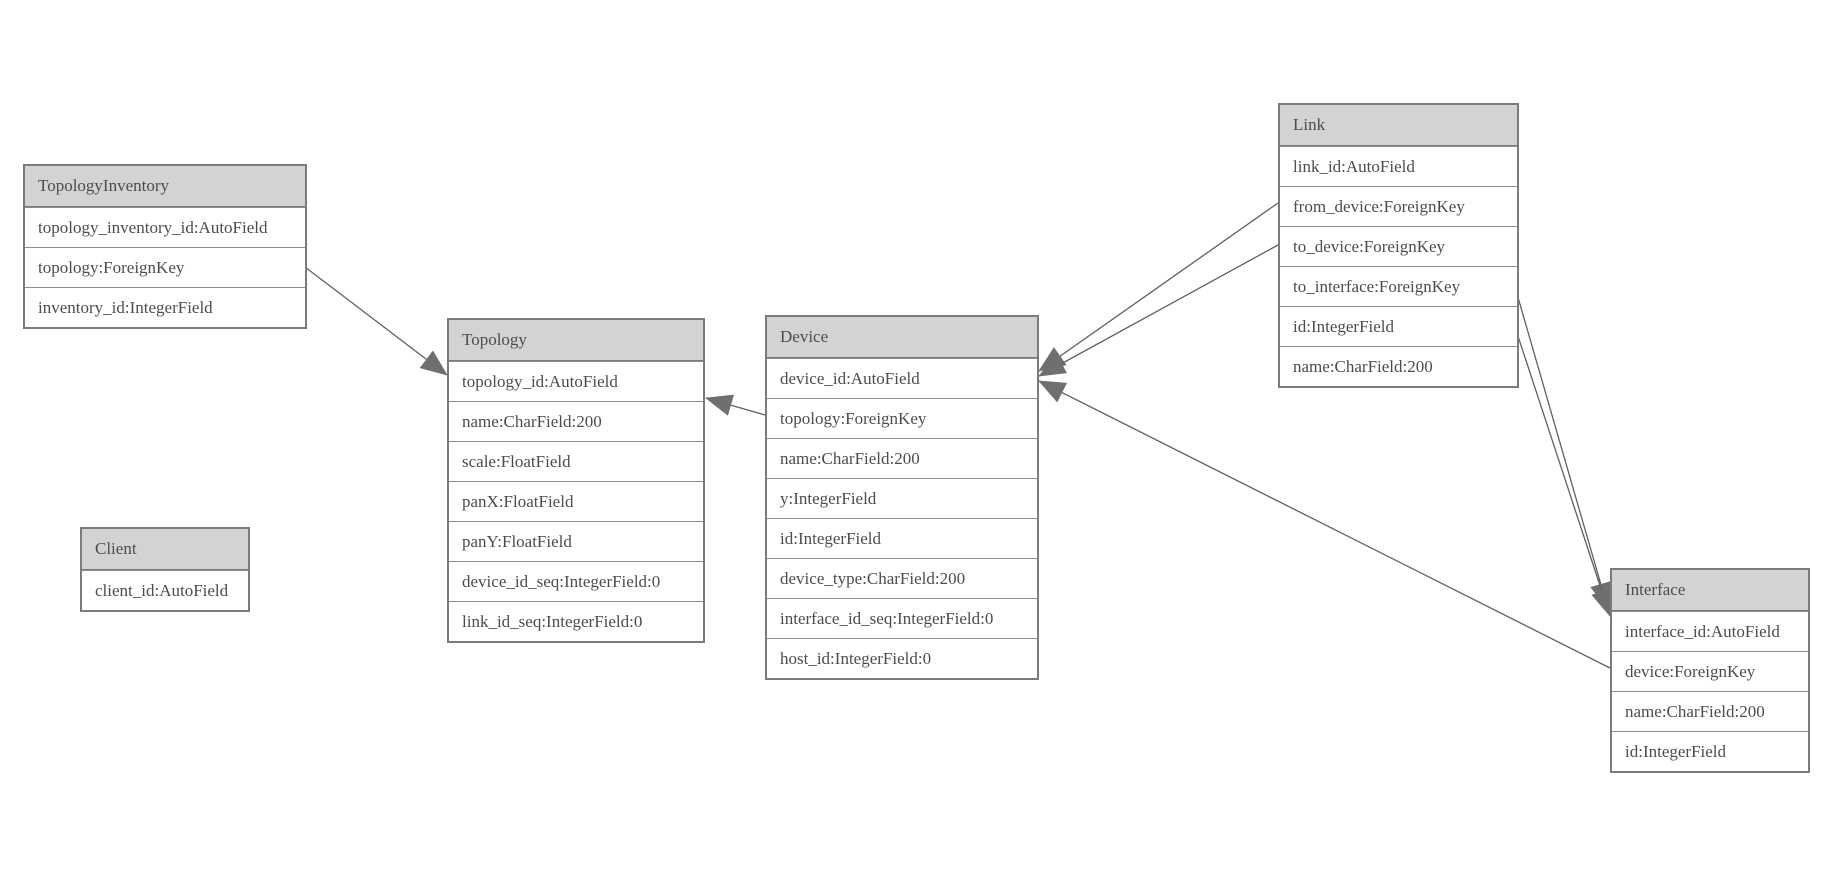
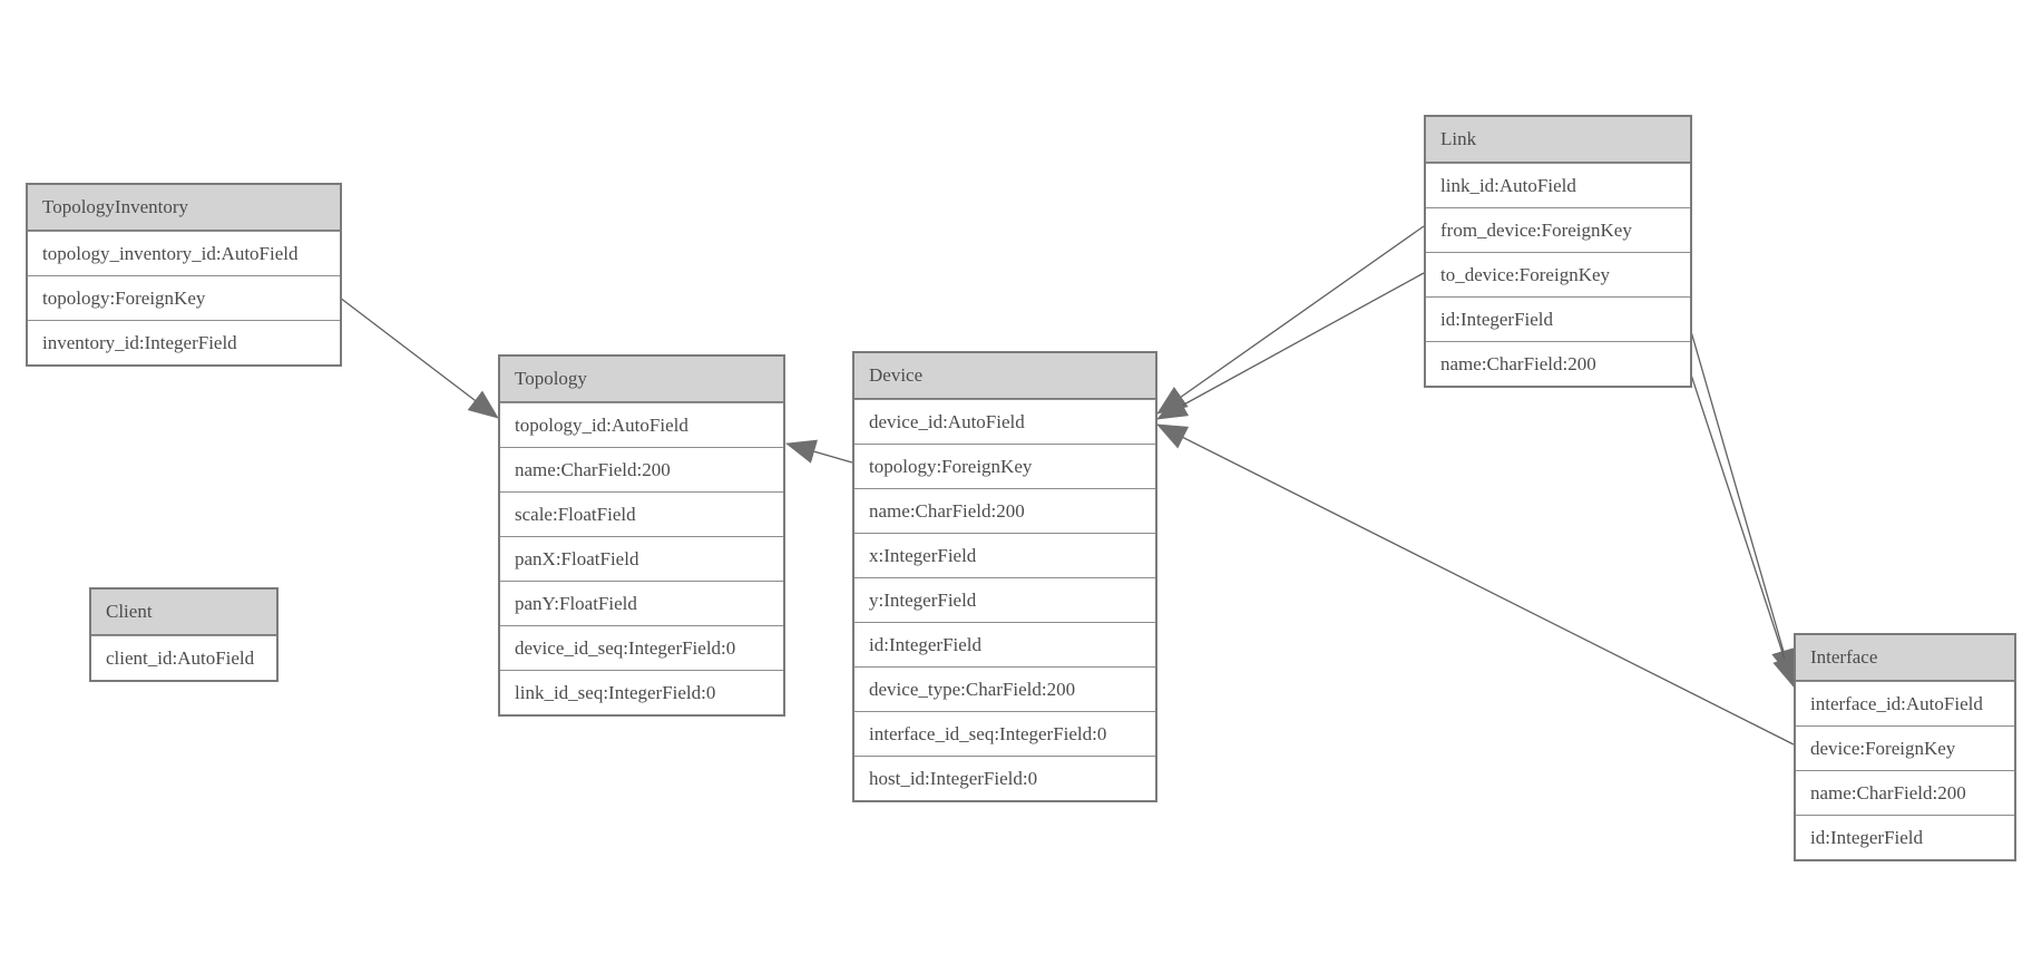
  TopologyInventory
  topology_inventory_id:AutoField
  topology:ForeignKey
  inventory_id:IntegerField
  Topology
  topology_id:AutoField
  name:CharField:200
  scale:FloatField
  panX:FloatField
  panY:FloatField
  device_id_seq:IntegerField:0
  link_id_seq:IntegerField:0
  Client
  client_id:AutoField
  Device
  device_id:AutoField
  topology:ForeignKey
  name:CharField:200
+ x:IntegerField
  y:IntegerField
  id:IntegerField
  device_type:CharField:200
  interface_id_seq:IntegerField:0
  host_id:IntegerField:0
  Link
  link_id:AutoField
  from_device:ForeignKey
  to_device:ForeignKey
- to_interface:ForeignKey
  id:IntegerField
  name:CharField:200
  Interface
  interface_id:AutoField
  device:ForeignKey
  name:CharField:200
  id:IntegerField
